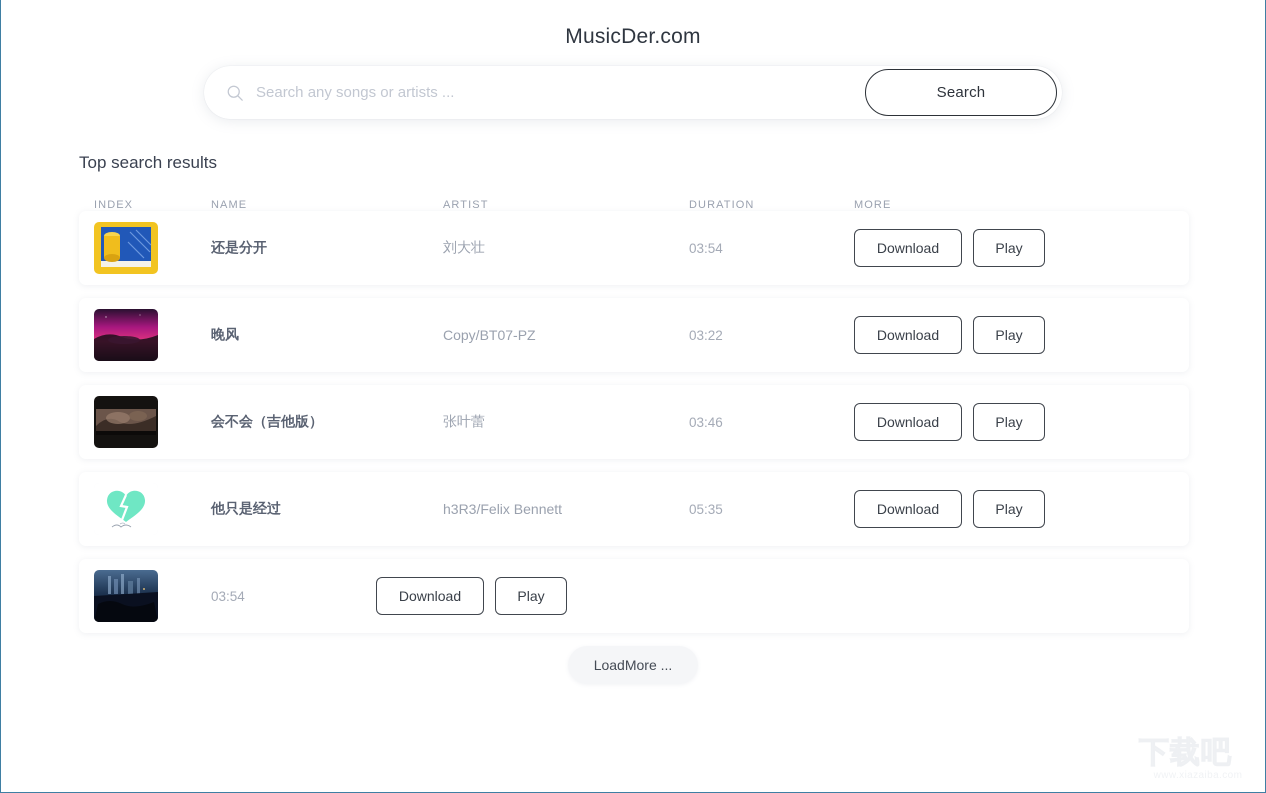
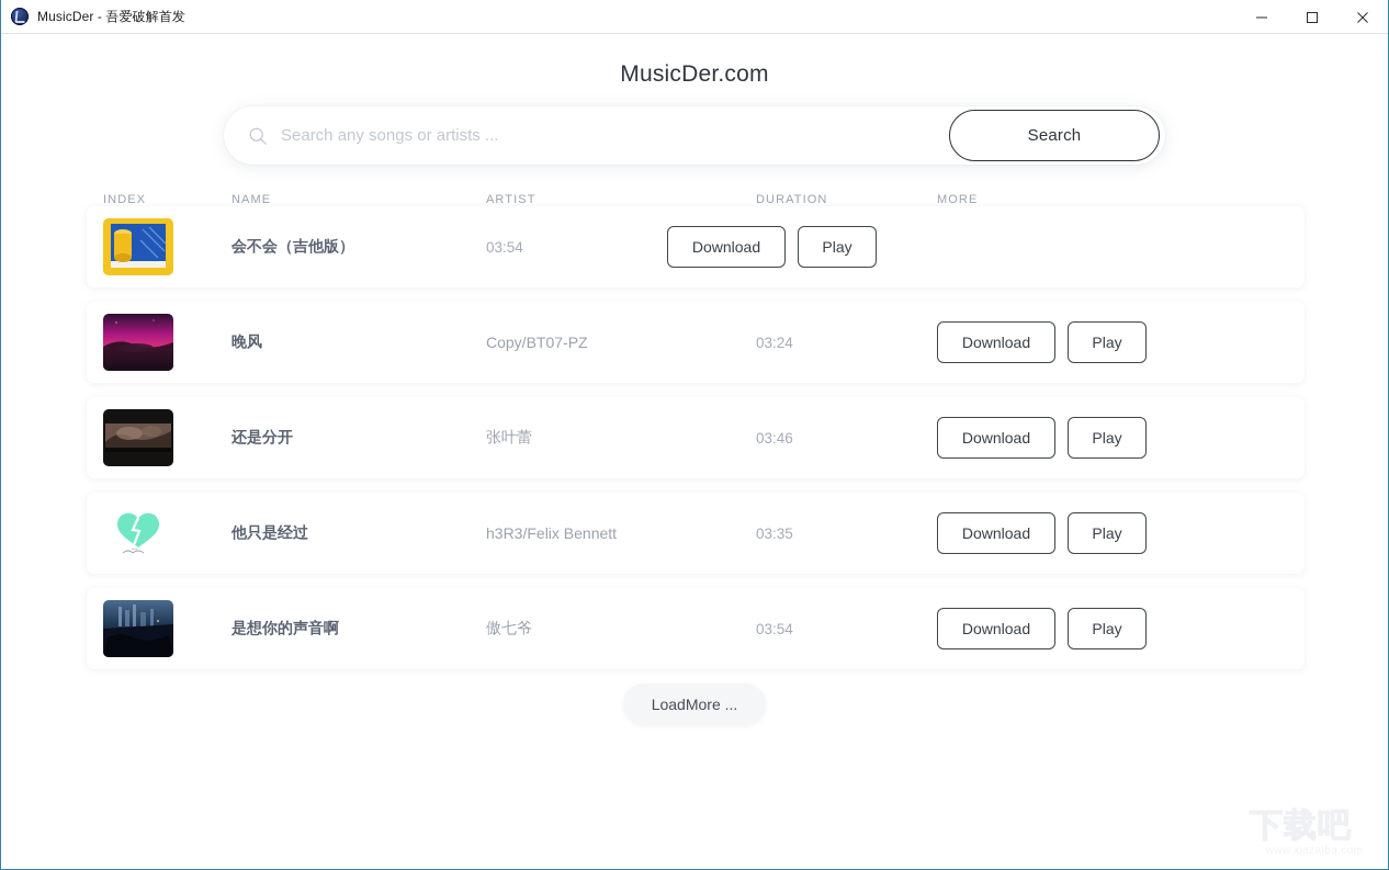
+ MusicDer - 吾爱破解首发
  MusicDer.com
  Search any songs or artists ...
  Search
- Top search results
  INDEX
  NAME
  ARTIST
  DURATION
  MORE
- 还是分开
+ 会不会（吉他版）
- 刘大壮
  03:54
  Download
  Play
  晚风
  Copy/BT07-PZ
- 03:22
+ 03:24
  Download
  Play
- 会不会（吉他版）
+ 还是分开
  张叶蕾
  03:46
  Download
  Play
  他只是经过
  h3R3/Felix Bennett
- 05:35
+ 03:35
  Download
  Play
+ 是想你的声音啊
+ 傲七爷
  03:54
  Download
  Play
  LoadMore ...
